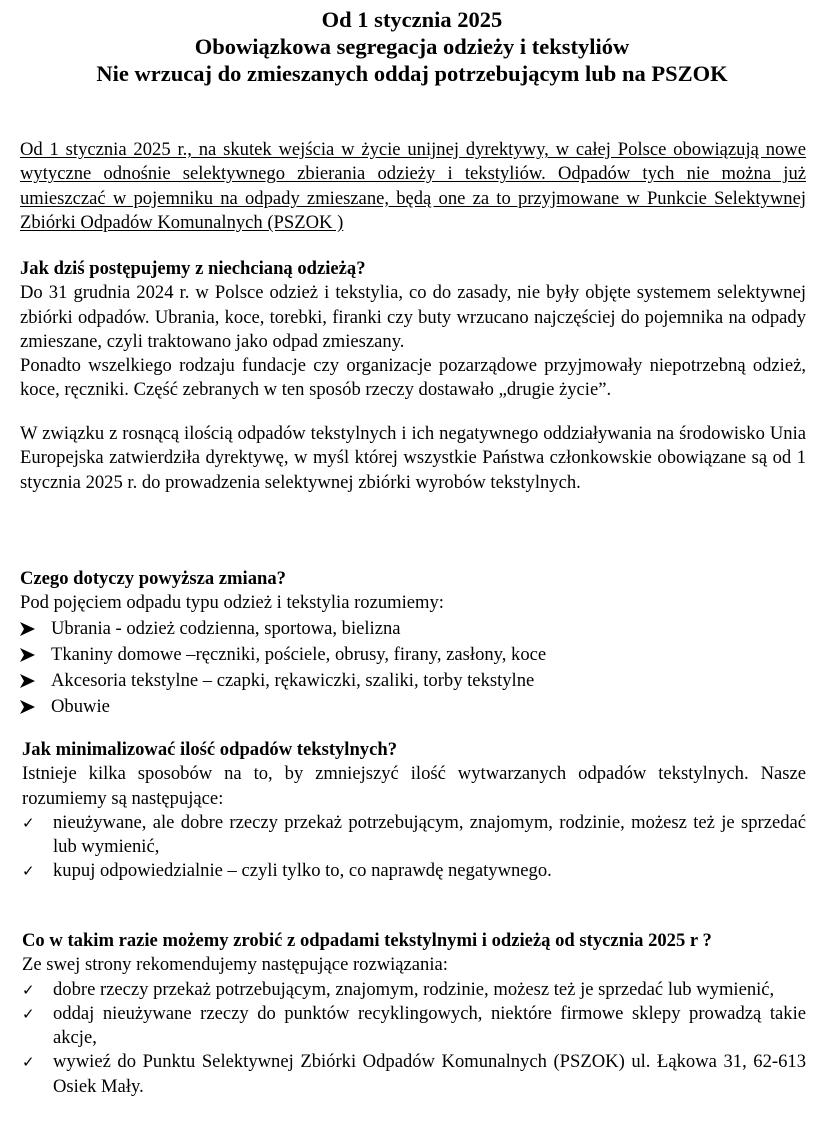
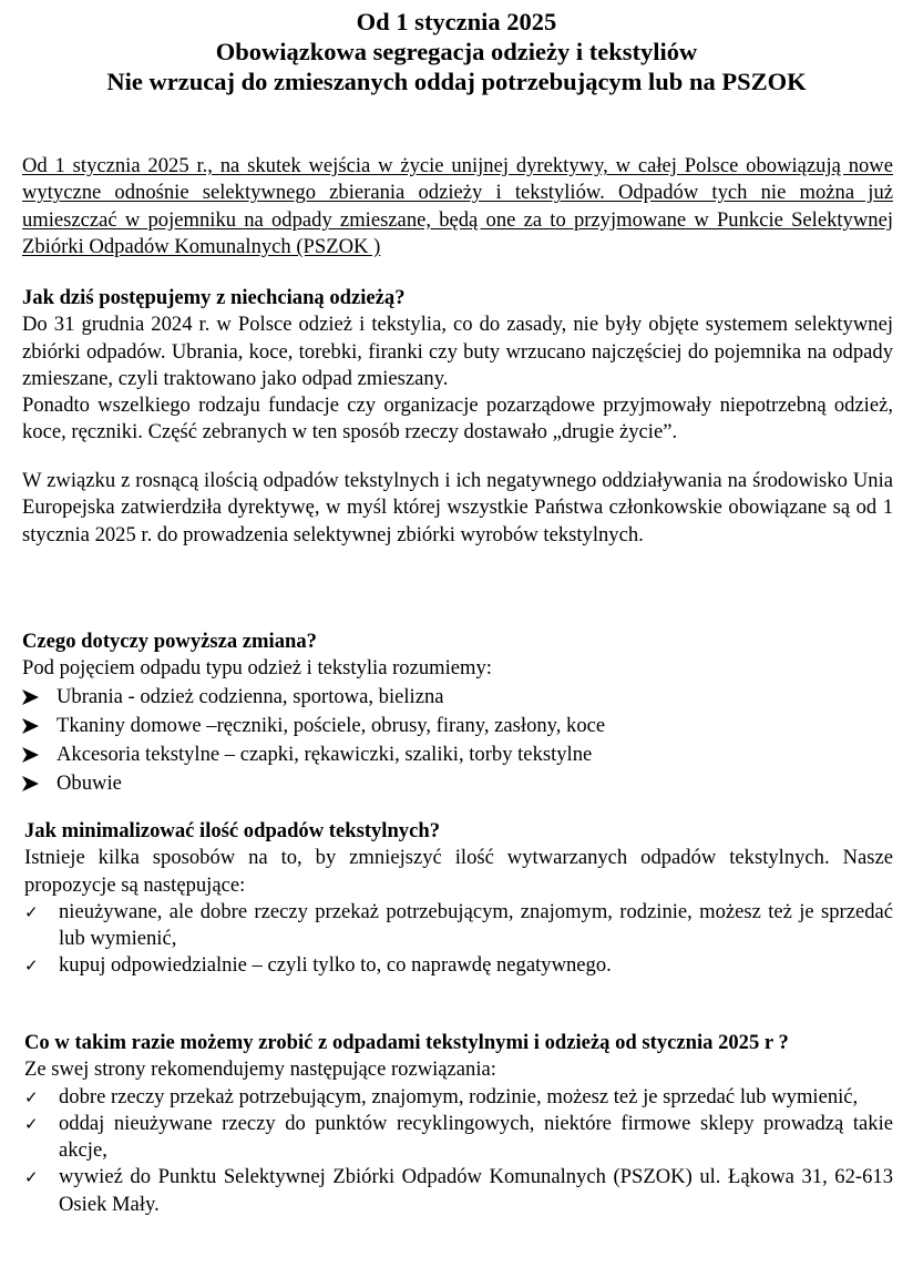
  Od 1 stycznia 2025
  Obowiązkowa segregacja odzieży i tekstyliów
  Nie wrzucaj do zmieszanych oddaj potrzebującym lub na PSZOK
  Od 1 stycznia 2025 r., na skutek wejścia w życie unijnej dyrektywy, w całej Polsce obowiązują nowe wytyczne odnośnie selektywnego zbierania odzieży i tekstyliów. Odpadów tych nie można już umieszczać w pojemniku na odpady zmieszane, będą one za to przyjmowane w Punkcie Selektywnej Zbiórki Odpadów Komunalnych (PSZOK )
  Jak dziś postępujemy z niechcianą odzieżą?
  Do 31 grudnia 2024 r. w Polsce odzież i tekstylia, co do zasady, nie były objęte systemem selektywnej zbiórki odpadów. Ubrania, koce, torebki, firanki czy buty wrzucano najczęściej do pojemnika na odpady zmieszane, czyli traktowano jako odpad zmieszany.
  Ponadto wszelkiego rodzaju fundacje czy organizacje pozarządowe przyjmowały niepotrzebną odzież, koce, ręczniki. Część zebranych w ten sposób rzeczy dostawało „drugie życie”.
  W związku z rosnącą ilością odpadów tekstylnych i ich negatywnego oddziaływania na środowisko Unia Europejska zatwierdziła dyrektywę, w myśl której wszystkie Państwa członkowskie obowiązane są od 1 stycznia 2025 r. do prowadzenia selektywnej zbiórki wyrobów tekstylnych.
  Czego dotyczy powyższa zmiana?
  Pod pojęciem odpadu typu odzież i tekstylia rozumiemy:
  Ubrania - odzież codzienna, sportowa, bielizna
  Tkaniny domowe –ręczniki, pościele, obrusy, firany, zasłony, koce
  Akcesoria tekstylne – czapki, rękawiczki, szaliki, torby tekstylne
  Obuwie
  Jak minimalizować ilość odpadów tekstylnych?
- Istnieje kilka sposobów na to, by zmniejszyć ilość wytwarzanych odpadów tekstylnych. Nasze rozumiemy są następujące:
+ Istnieje kilka sposobów na to, by zmniejszyć ilość wytwarzanych odpadów tekstylnych. Nasze propozycje są następujące:
  ✓
  nieużywane, ale dobre rzeczy przekaż potrzebującym, znajomym, rodzinie, możesz też je sprzedać lub wymienić,
  ✓
  kupuj odpowiedzialnie – czyli tylko to, co naprawdę negatywnego.
  Co w takim razie możemy zrobić z odpadami tekstylnymi i odzieżą od stycznia 2025 r ?
  Ze swej strony rekomendujemy następujące rozwiązania:
  ✓
  dobre rzeczy przekaż potrzebującym, znajomym, rodzinie, możesz też je sprzedać lub wymienić,
  ✓
  oddaj nieużywane rzeczy do punktów recyklingowych, niektóre firmowe sklepy prowadzą takie akcje,
  ✓
  wywieź do Punktu Selektywnej Zbiórki Odpadów Komunalnych (PSZOK) ul. Łąkowa 31, 62-613 Osiek Mały.
